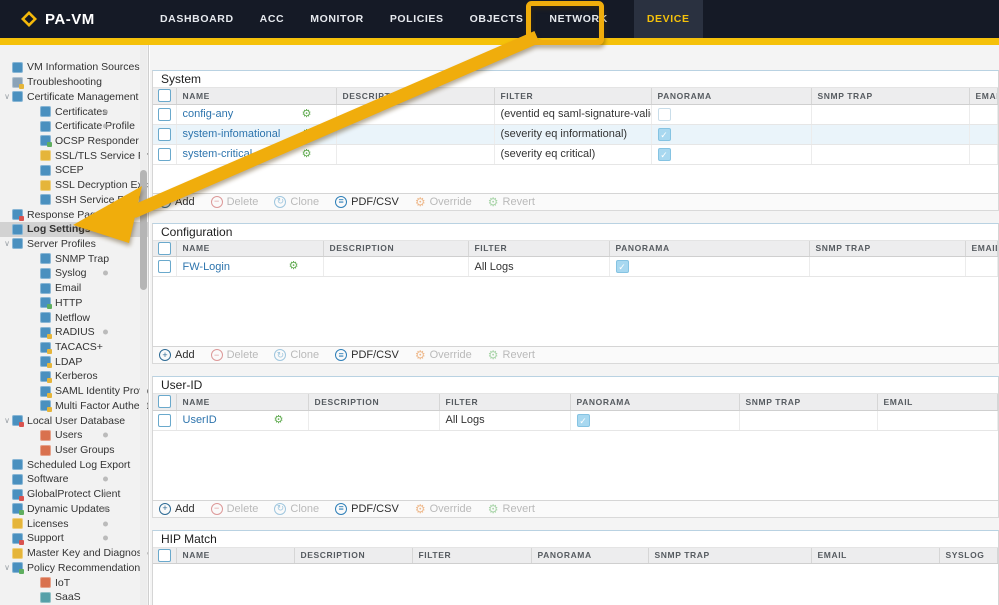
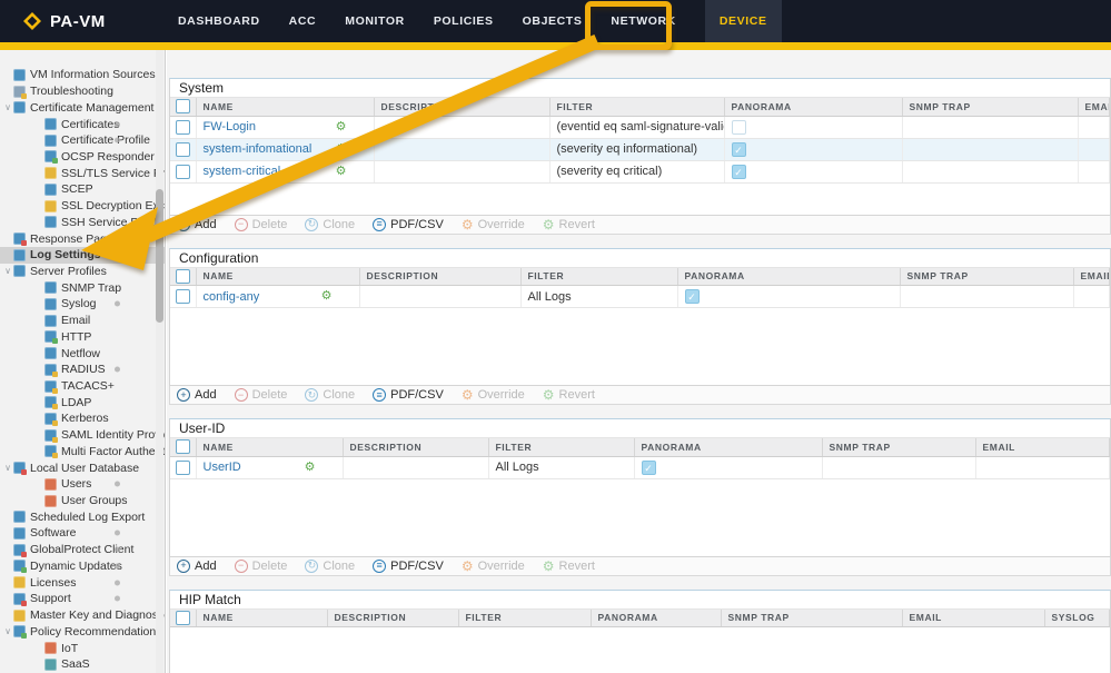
  PA-VM
  DASHBOARD
  ACC
  MONITOR
  POLICIES
  OBJECTS
  NETWOR
  DEVICE
  VM Information Sources
  Troubleshooting
  ∨
  Certificate Management
  Certificates
  Certificate Profile
  OCSP Responder
  SCEP
  Response Pa
  Log Setting
  ∨
  Server Profiles
  SNMP Trap
  Syslog
  Email
  HTTP
  Netflow
  RADIUS
  TACACS+
  LDAP
  Kerberos
  SAML Identity Pro
  ∨
  Local User Database
  Users
  User Groups
  Scheduled Log Export
  Software
  GlobalProtect Client
  Dynamic Updates
  Licenses
  Support
  Master Key and Diagno
  ∨
  Policy Recommendation
  IoT
  SaaS
  System
  	NAME	DESCRIP	FILTER	PANORAMA	SNMP TRAP	EMA
- 	config-any ⚙		(eventid eq saml-signature-vali
+ 	FW-Login ⚙		(eventid eq saml-signature-vali
  	system-infomational		(severity eq informational)	✓
  	system-critica ⚙		(severity eq critical)	✓
  Add
  −
  Delete
  ↻
  Clone
  ≡
  PDF/CSV
  ⚙
  Override
  ⚙
  Revert
  Configuration
  	NAME	DESCRIPTION	FILTER	PANORAMA	SNMP TRAP	EMAI
- 	FW-Login ⚙		All Logs	✓
+ 	config-any ⚙		All Logs	✓
  +
  Add
  −
  Delete
  ↻
  Clone
  ≡
  PDF/CSV
  ⚙
  Override
  ⚙
  Revert
  User-ID
  	NAME	DESCRIPTION	FILTER	PANORAMA	SNMP TRAP	EMAIL
  	UserID ⚙		All Logs	✓
  +
  Add
  −
  Delete
  ↻
  Clone
  ≡
  PDF/CSV
  ⚙
  Override
  ⚙
  Revert
  HIP Match
  	NAME	DESCRIPTION	FILTER	PANORAMA	SNMP TRAP	EMAIL	SYSLOG
